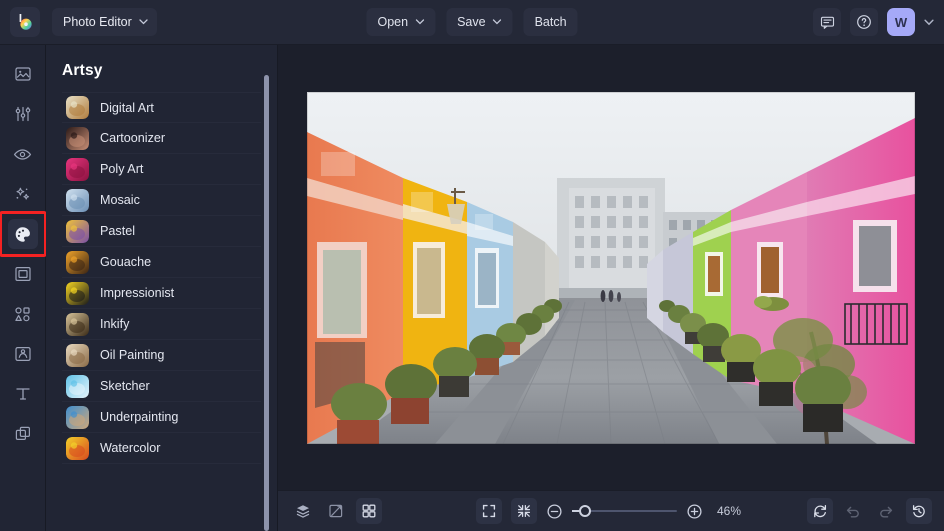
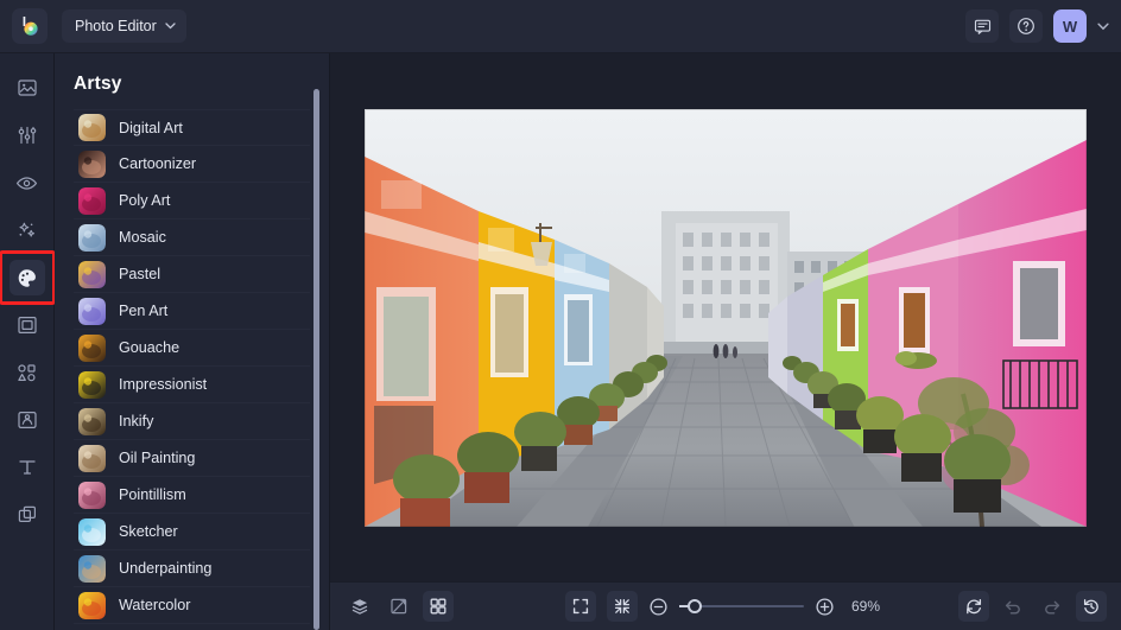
  Photo Editor
- Open
- Save
- Batch
  W
  Artsy
  Digital Art
  Cartoonizer
  Poly Art
  Mosaic
  Pastel
+ Pen Art
  Gouache
  Impressionist
  Inkify
  Oil Painting
+ Pointillism
  Sketcher
  Underpainting
  Watercolor
- 46%
+ 69%
